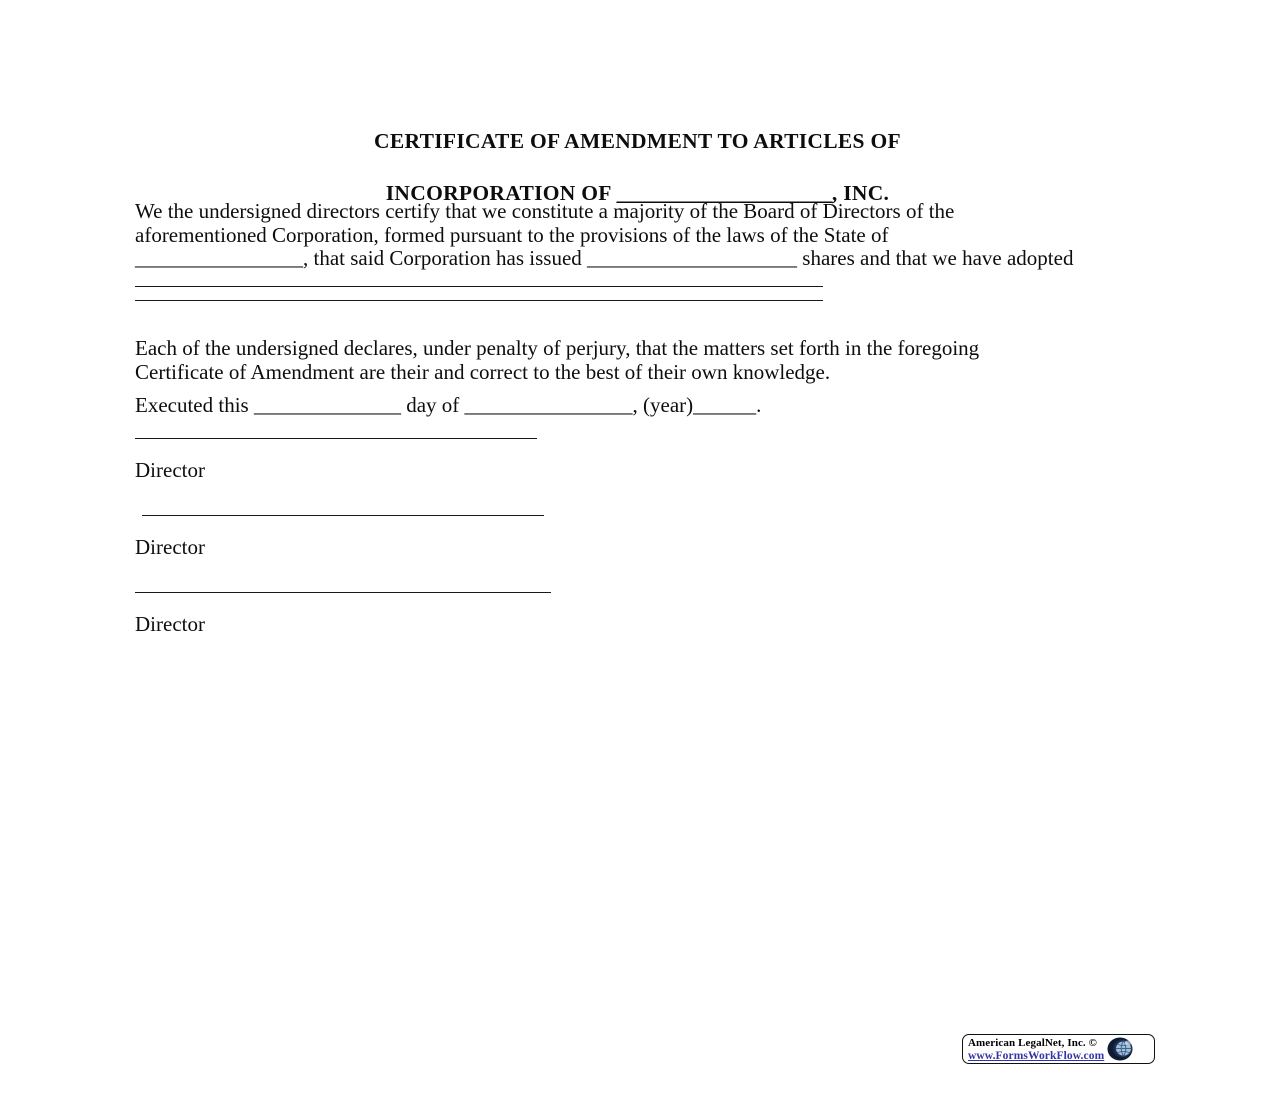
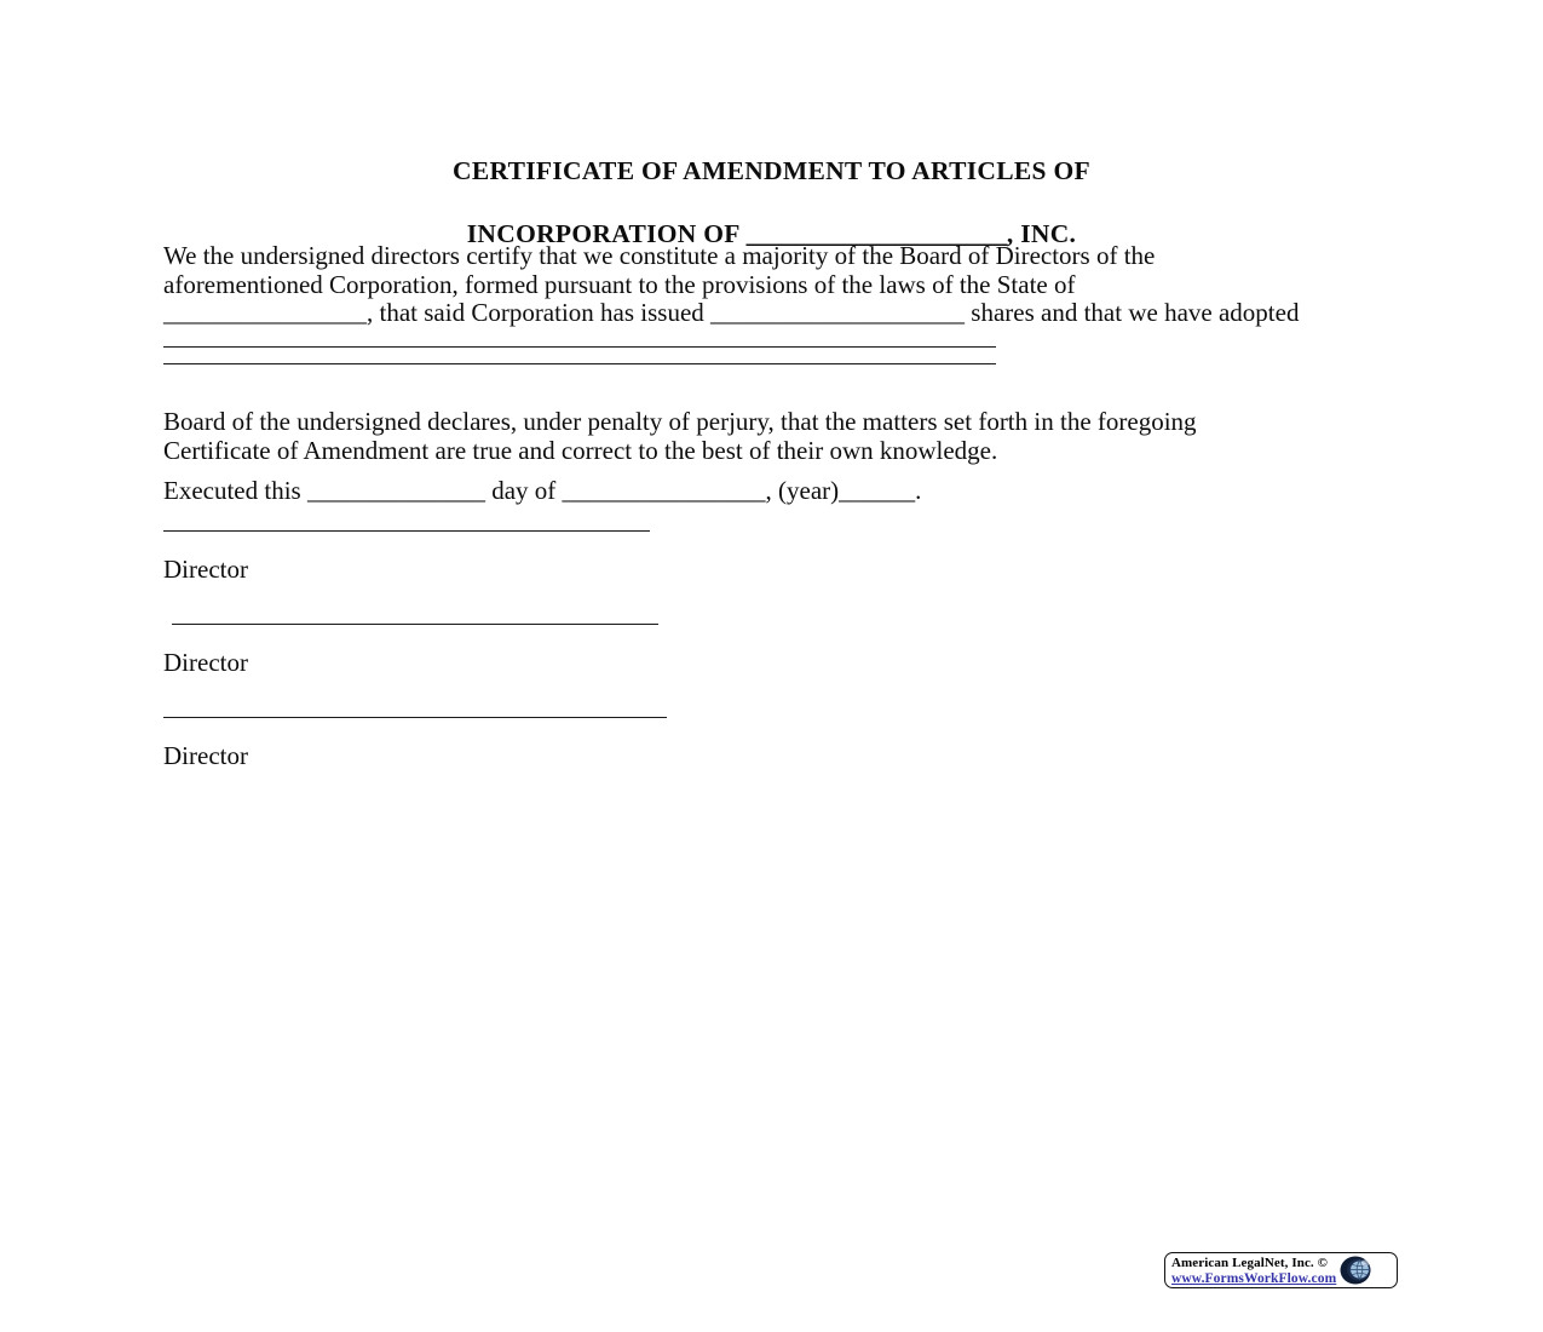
  CERTIFICATE OF AMENDMENT TO ARTICLES OF
  INCORPORATION OF _____________________, INC.
  We the undersigned directors certify that we constitute a majority of the Board of Directors of the
  aforementioned Corporation, formed pursuant to the provisions of the laws of the State of
  ________________, that said Corporation has issued ____________________ shares and that we have adopted
- Each of the undersigned declares, under penalty of perjury, that the matters set forth in the foregoing
+ Board of the undersigned declares, under penalty of perjury, that the matters set forth in the foregoing
- Certificate of Amendment are their and correct to the best of their own knowledge.
+ Certificate of Amendment are true and correct to the best of their own knowledge.
  Executed this ______________ day of ________________, (year)______.
  Director
  Director
  Director
  American LegalNet, Inc. ©
  www.FormsWorkFlow.com
